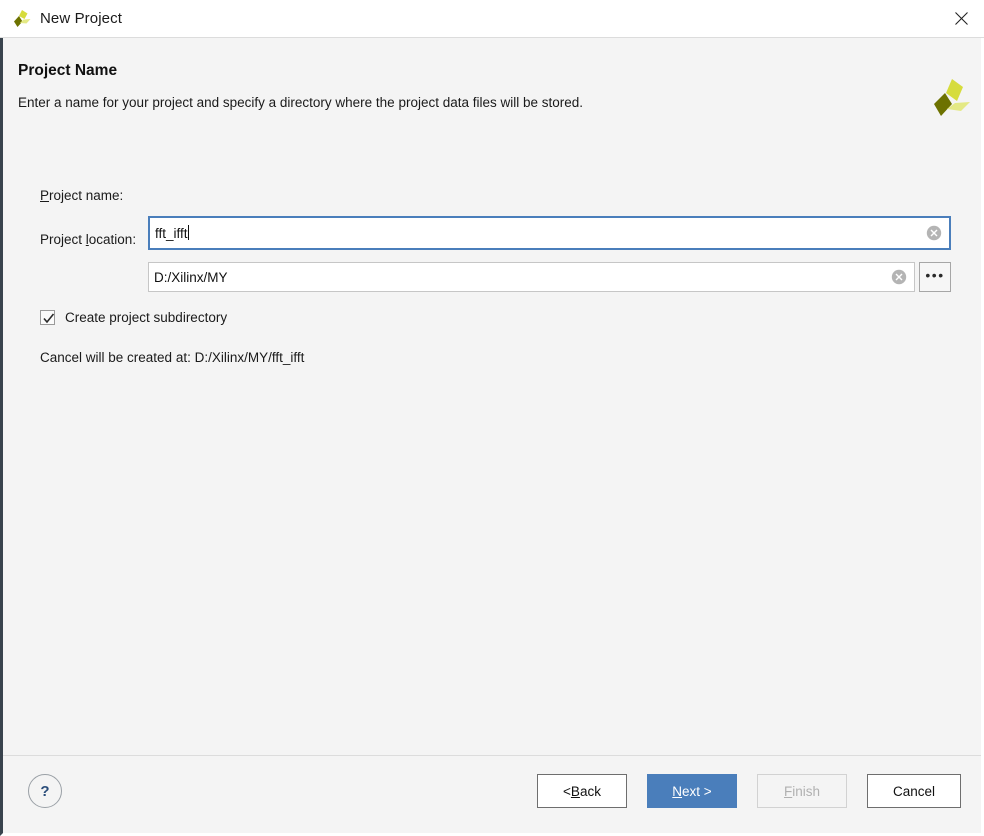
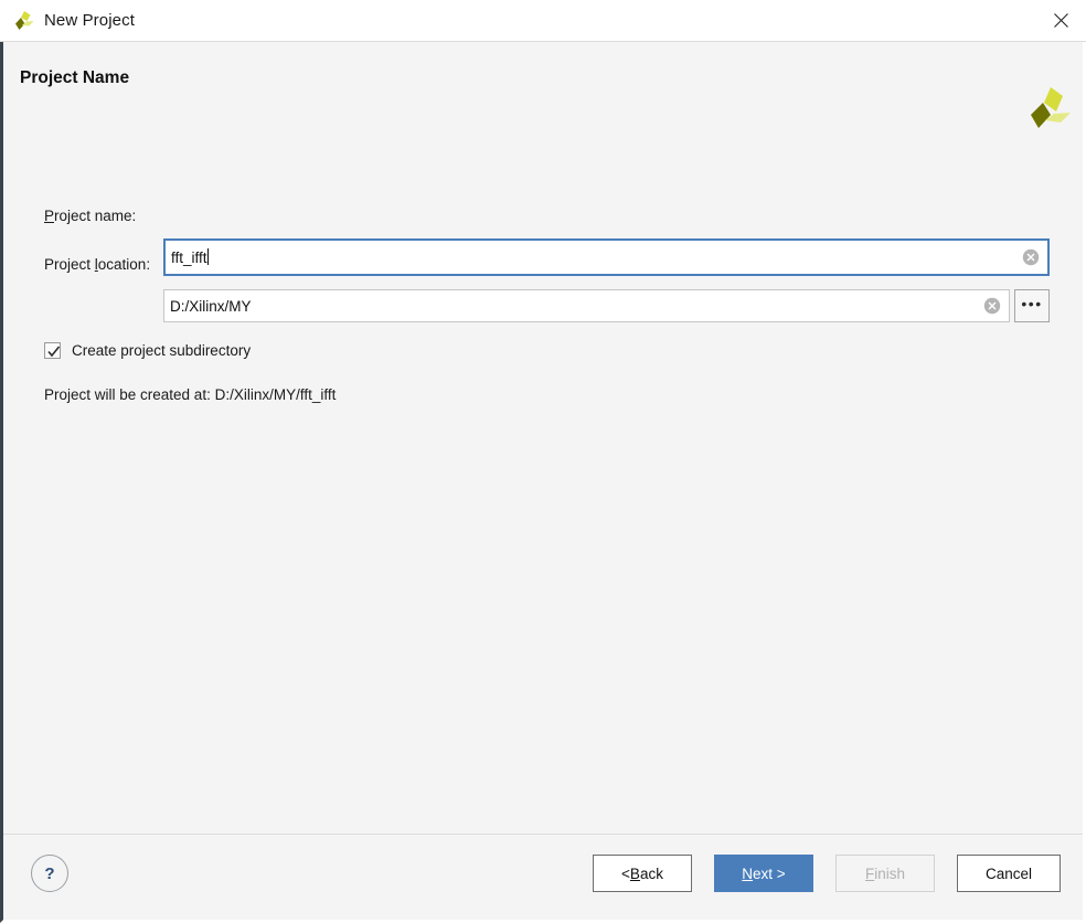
  New Project
  Project Name
- Enter a name for your project and specify a directory where the project data files will be stored.
  Project name:
  fft_ifft
  Project location:
  D:/Xilinx/MY
  •••
  Create project subdirectory
- Cancel will be created at: D:/Xilinx/MY/fft_ifft
+ Project will be created at: D:/Xilinx/MY/fft_ifft
  ?
  <
  B
  ack
  N
  ext >
  F
  inish
  Cancel
